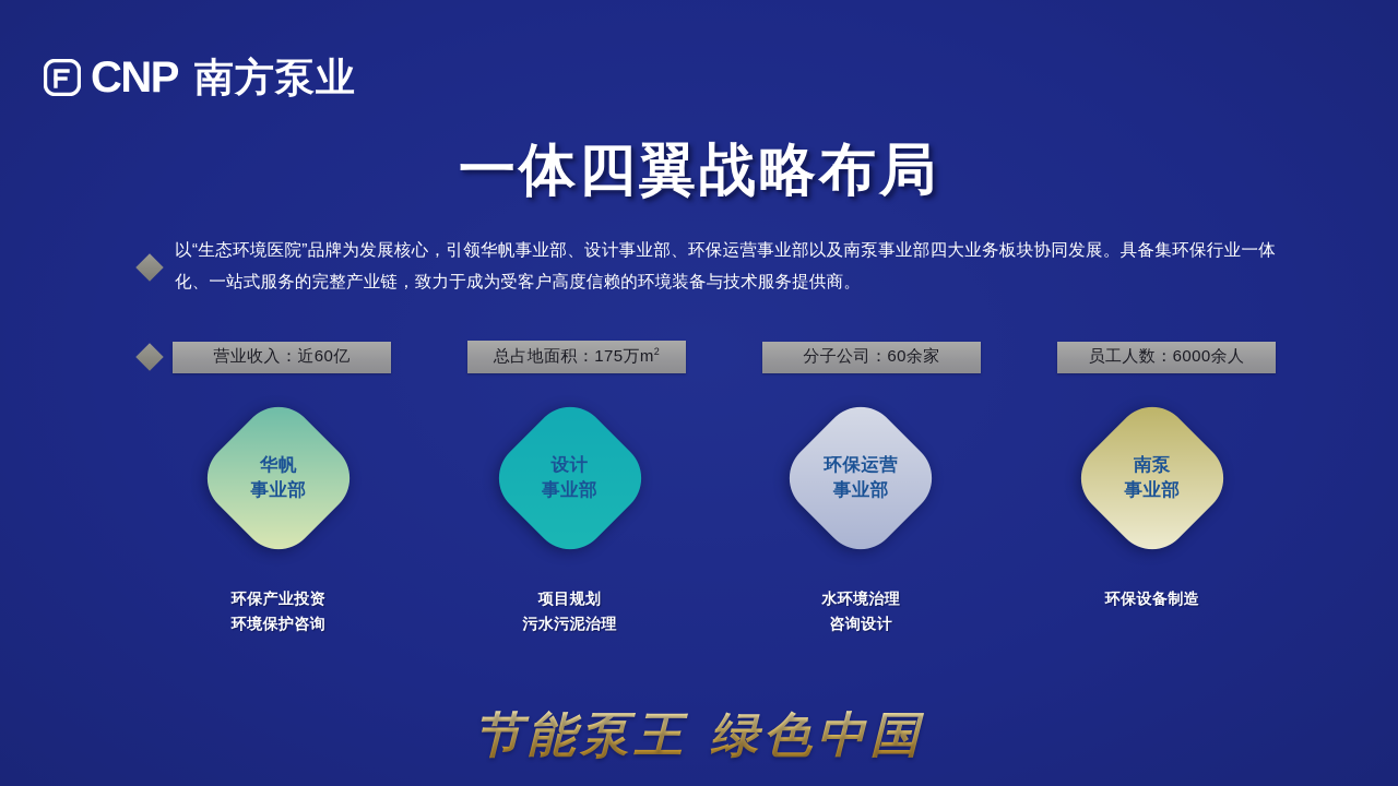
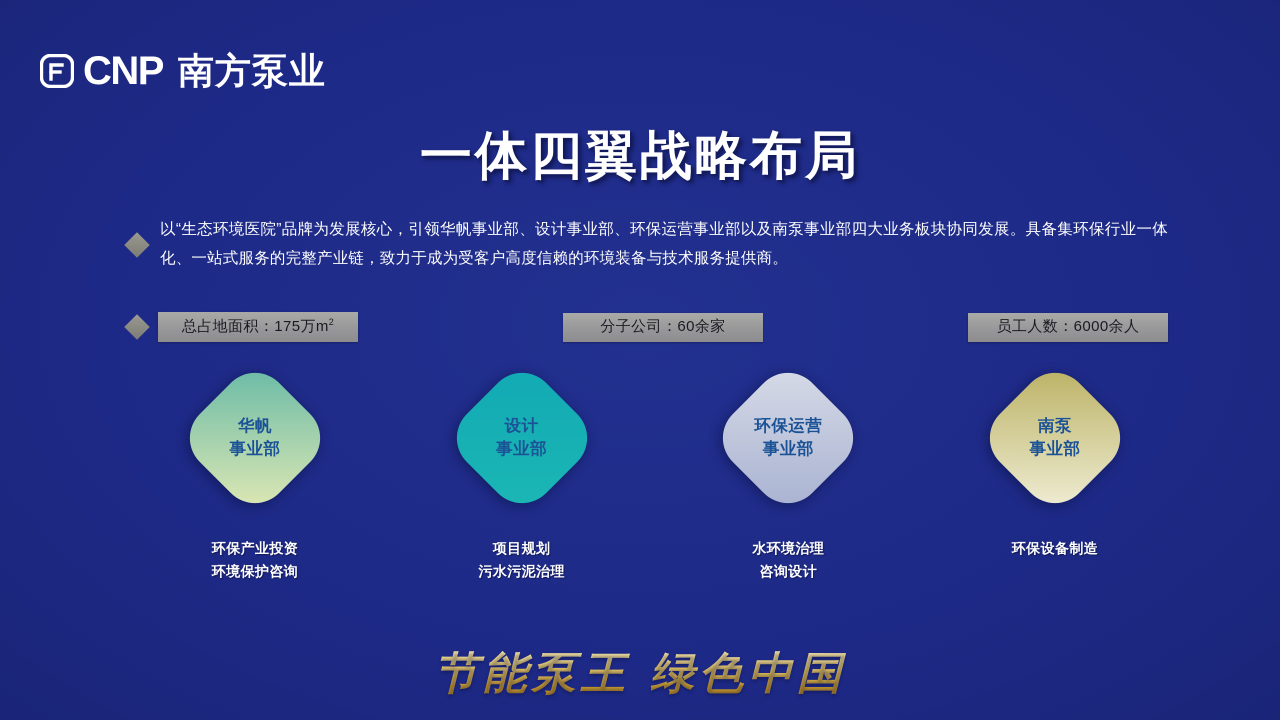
  CNP
  南方泵业
  一体四翼战略布局
  以“生态环境医院”品牌为发展核心，引领华帆事业部、设计事业部、环保运营事业部以及南泵事业部四大业务板块协同发展。具备集环保行业一体化、一站式服务的完整产业链，致力于成为受客户高度信赖的环境装备与技术服务提供商。
- 营业收入：近60亿
  总占地面积：175万m2
  分子公司：60余家
  员工人数：6000余人
  华帆
  事业部
  环保产业投资
  环境保护咨询
  设计
  事业部
  项目规划
  污水污泥治理
  环保运营
  事业部
  水环境治理
  咨询设计
  南泵
  事业部
  环保设备制造
  节能泵王 绿色中国
